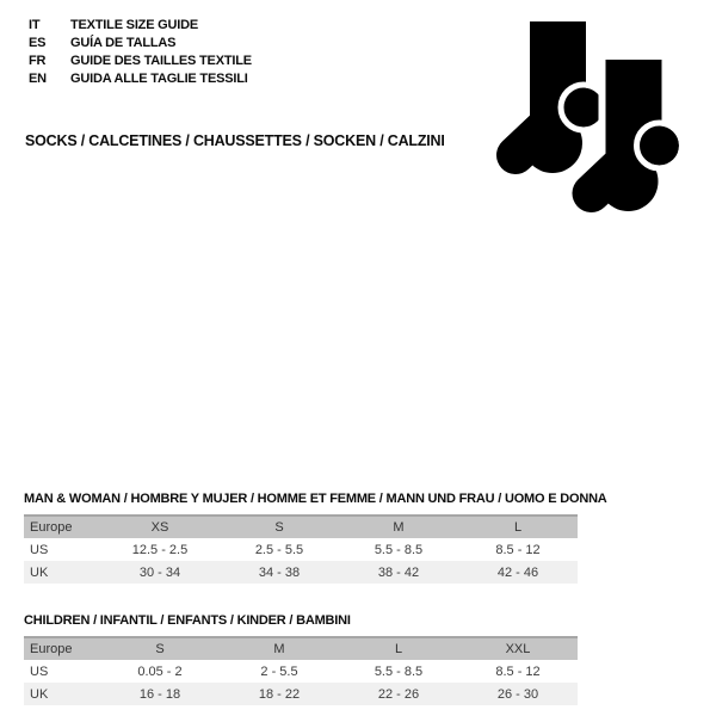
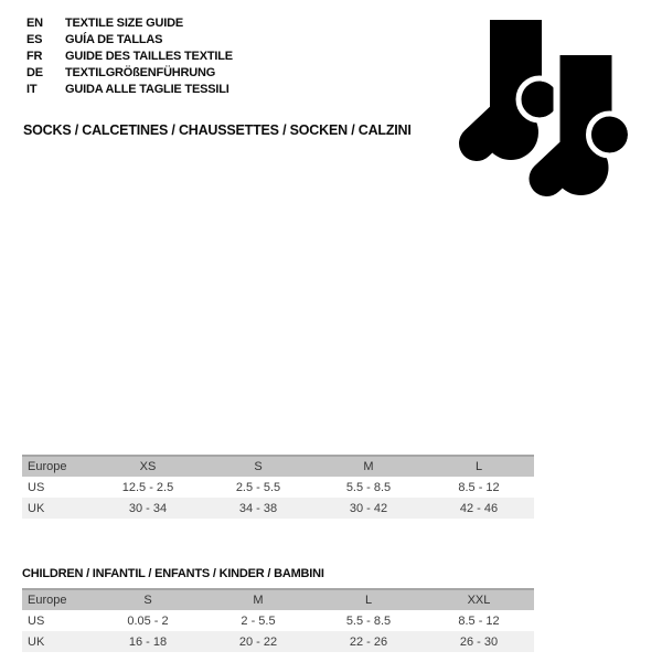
- IT
+ EN
  TEXTILE SIZE GUIDE
  ES
  GUÍA DE TALLAS
  FR
  GUIDE DES TAILLES TEXTILE
+ DE
+ TEXTILGRÖßENFÜHRUNG
- EN
+ IT
  GUIDA ALLE TAGLIE TESSILI
  SOCKS / CALCETINES / CHAUSSETTES / SOCKEN / CALZINI
- MAN & WOMAN / HOMBRE Y MUJER / HOMME ET FEMME / MANN UND FRAU / UOMO E DONNA
  Europe	XS	S	M	L
  US	12.5 - 2.5	2.5 - 5.5	5.5 - 8.5	8.5 - 12
- UK	30 - 34	34 - 38	38 - 42	42 - 46
+ UK	30 - 34	34 - 38	30 - 42	42 - 46
  CHILDREN / INFANTIL / ENFANTS / KINDER / BAMBINI
  Europe	S	M	L	XXL
  US	0.05 - 2	2 - 5.5	5.5 - 8.5	8.5 - 12
- UK	16 - 18	18 - 22	22 - 26	26 - 30
+ UK	16 - 18	20 - 22	22 - 26	26 - 30
